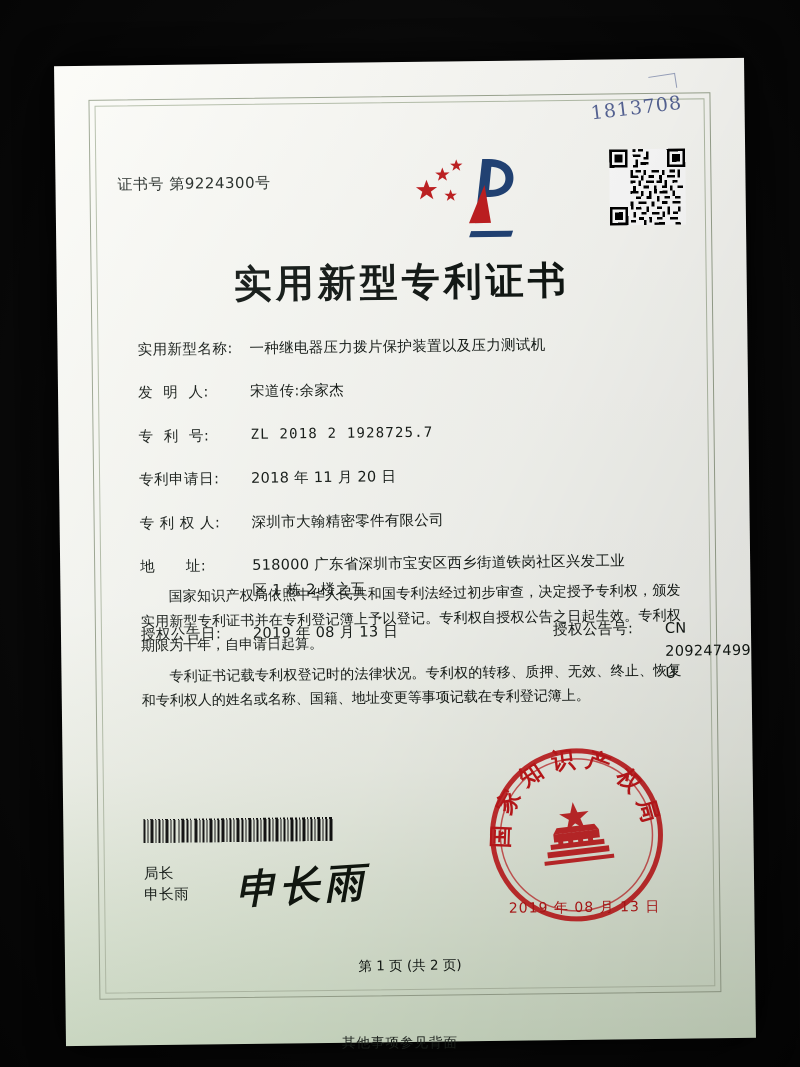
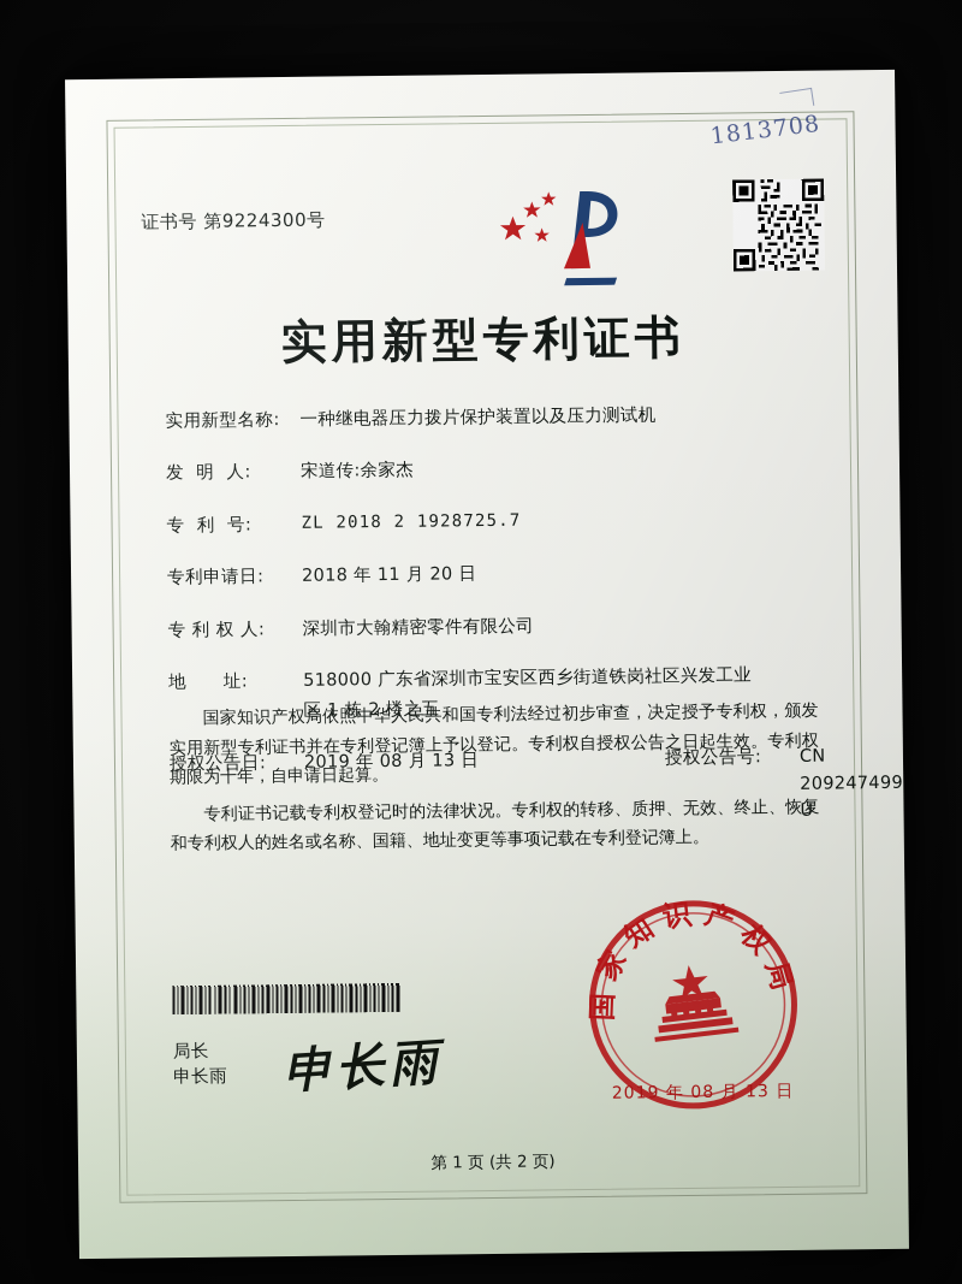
- 其他事项参见背面
